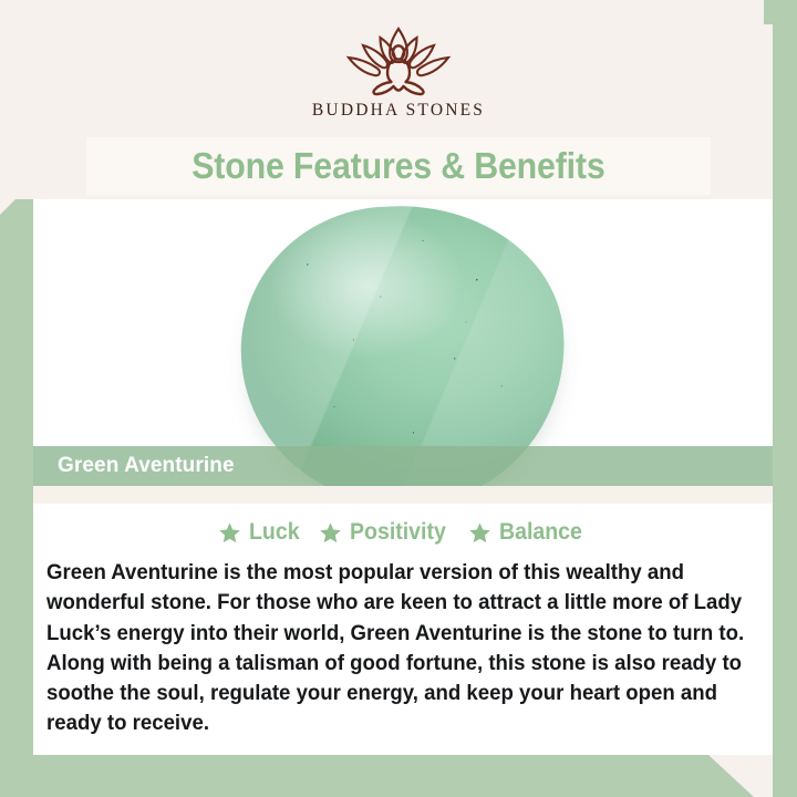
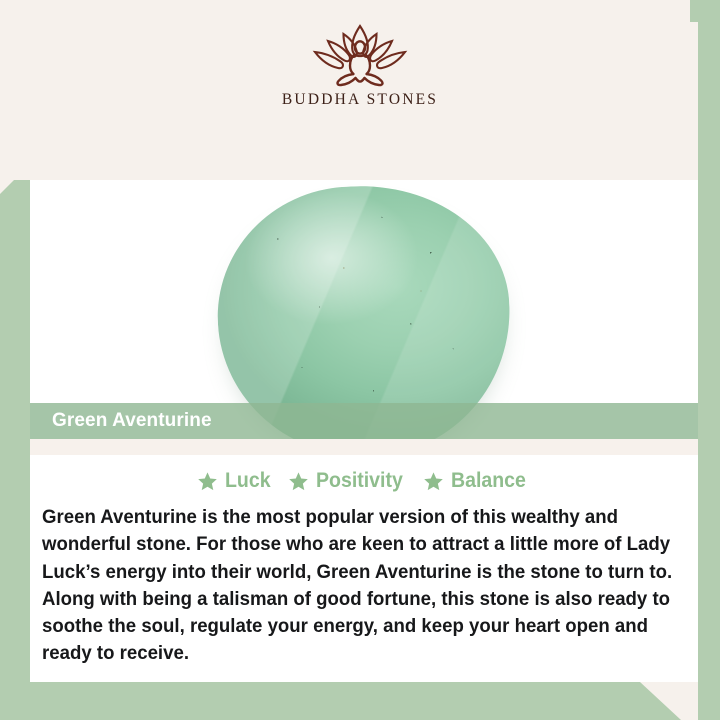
  BUDDHA STONES
- Stone Features & Benefits
  Green Aventurine
  Luck
  Positivity
  Balance
  Green Aventurine is the most popular version of this wealthy and wonderful stone. For those who are keen to attract a little more of Lady Luck’s energy into their world, Green Aventurine is the stone to turn to. Along with being a talisman of good fortune, this stone is also ready to soothe the soul, regulate your energy, and keep your heart open and ready to receive.
